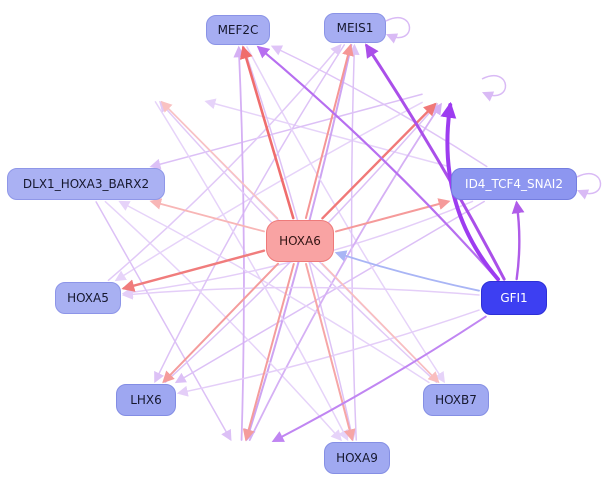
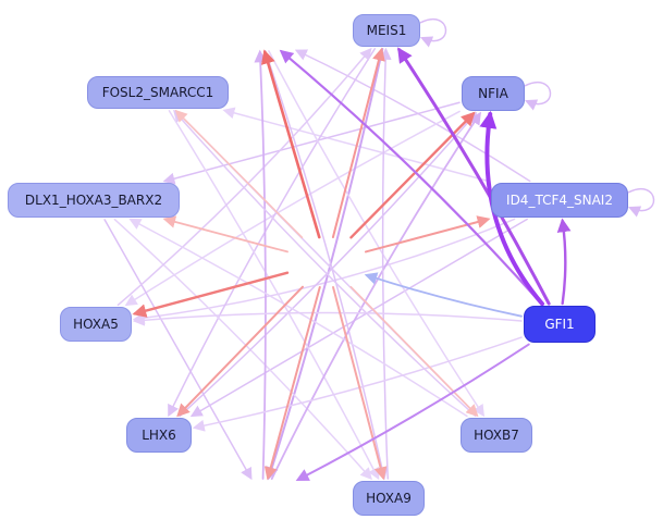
- MEF2C
  MEIS1
+ NFIA
+ FOSL2_SMARCC1
  DLX1_HOXA3_BARX2
  ID4_TCF4_SNAI2
- HOXA6
  HOXA5
  GFI1
  LHX6
  HOXB7
  HOXA9
